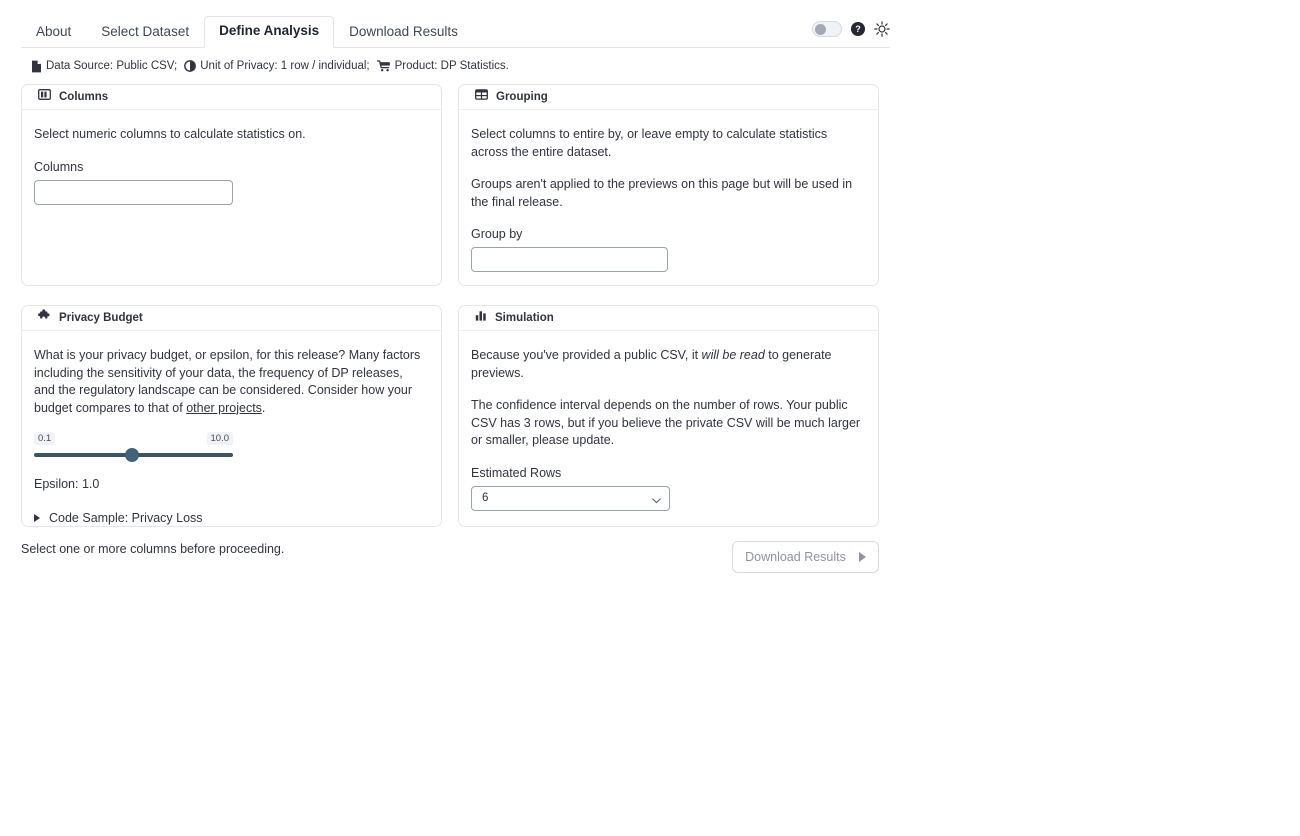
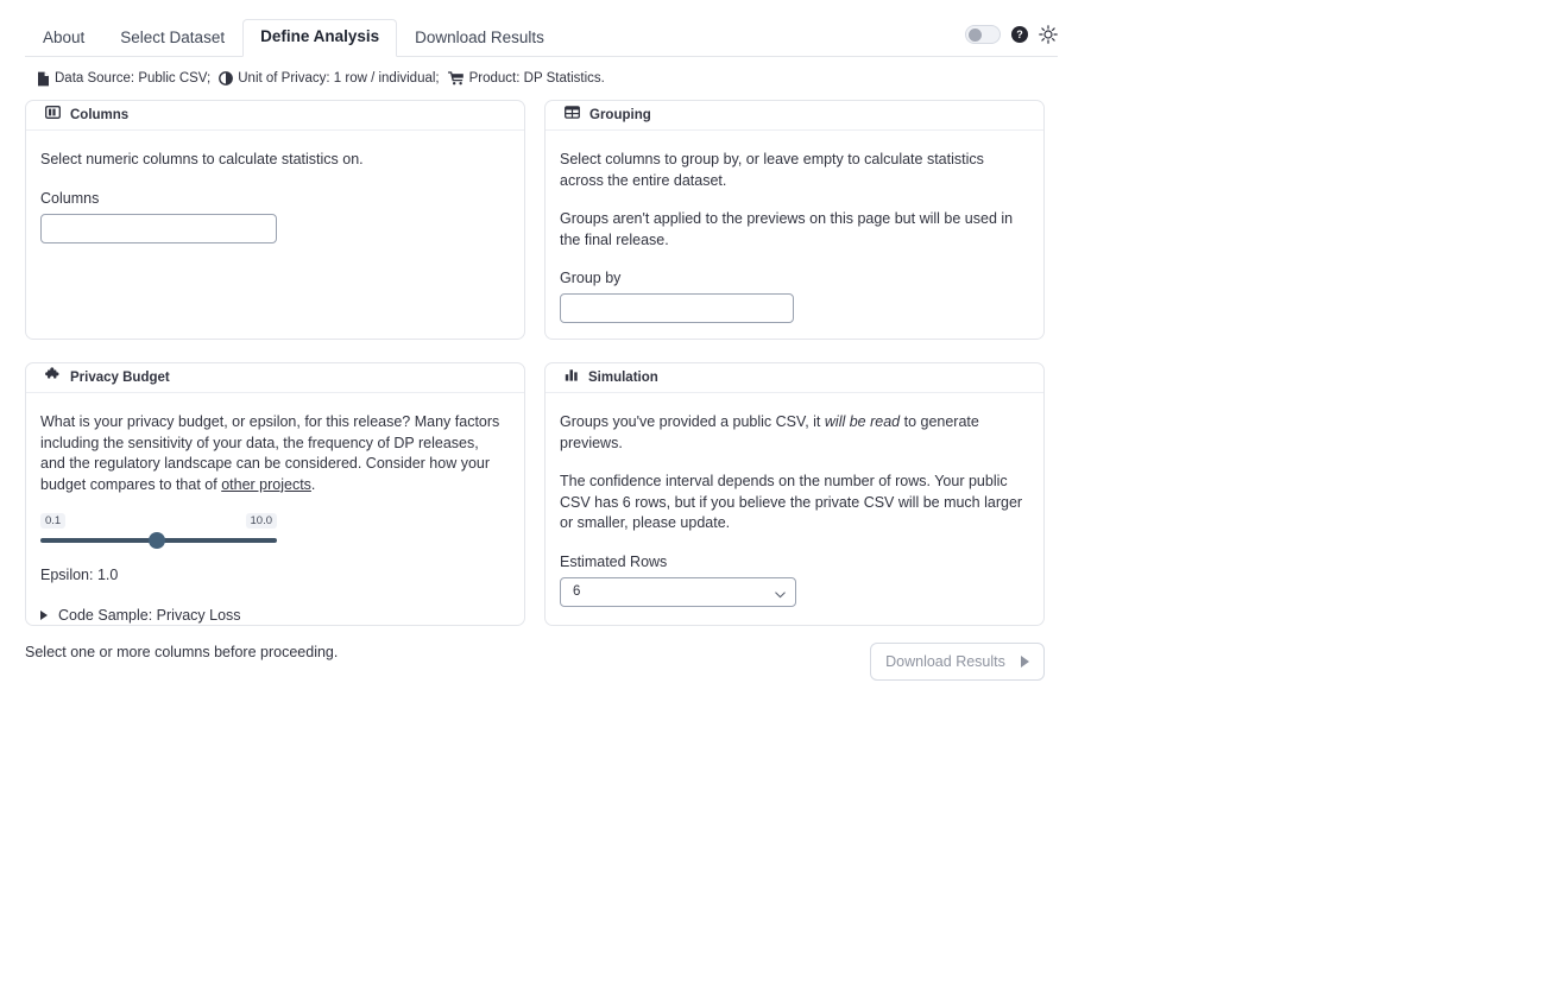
  About
  Select Dataset
  Define Analysis
  Download Results
  ?
  Data Source: Public CSV;
  Unit of Privacy: 1 row / individual;
  Product: DP Statistics.
  Columns
  Select numeric columns to calculate statistics on.
  Columns
  Grouping
- Select columns to entire by, or leave empty to calculate statistics across the entire dataset.
+ Select columns to group by, or leave empty to calculate statistics across the entire dataset.
  Groups aren't applied to the previews on this page but will be used in the final release.
  Group by
  Privacy Budget
  What is your privacy budget, or epsilon, for this release? Many factors including the sensitivity of your data, the frequency of DP releases, and the regulatory landscape can be considered. Consider how your budget compares to that of other projects.
  0.1
  10.0
  Epsilon: 1.0
  Code Sample: Privacy Loss
  Simulation
- Because you've provided a public CSV, it will be read to generate previews.
+ Groups you've provided a public CSV, it will be read to generate previews.
- The confidence interval depends on the number of rows. Your public CSV has 3 rows, but if you believe the private CSV will be much larger or smaller, please update.
+ The confidence interval depends on the number of rows. Your public CSV has 6 rows, but if you believe the private CSV will be much larger or smaller, please update.
  Estimated Rows
  6
  Select one or more columns before proceeding.
  Download Results
